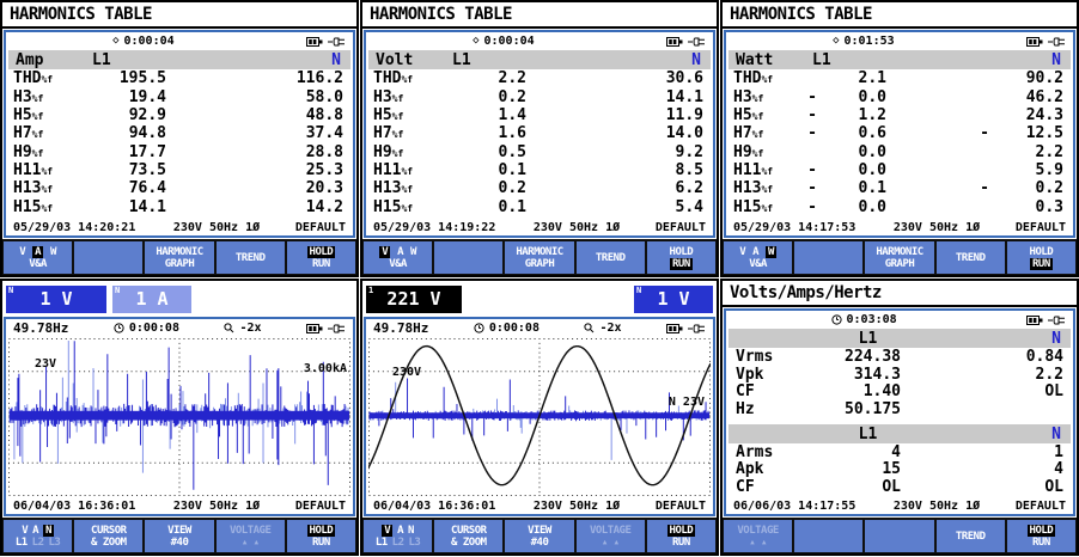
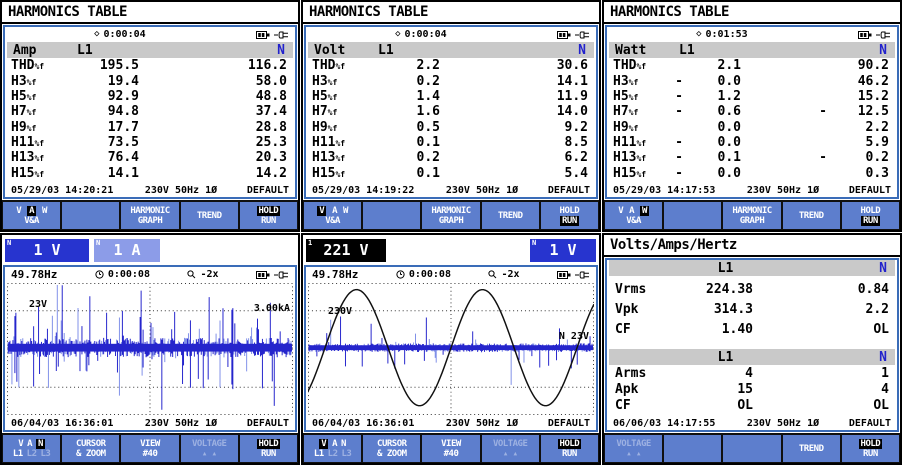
  HARMONICS TABLE
  ◇
  0:00:04
  Amp
  L1
  N
  THD%f
  195.5
  116.2
  H3%f
  19.4
  58.0
  H5%f
  92.9
  48.8
  H7%f
  94.8
  37.4
  H9%f
  17.7
  28.8
  H11%f
  73.5
  25.3
  H13%f
  76.4
  20.3
  H15%f
  14.1
  14.2
  05/29/03 14:20:21
  230V 50Hz 1Ø
  DEFAULT
  V A W
  V&A
  HARMONIC
  GRAPH
  TREND
  HOLD
  RUN
  HARMONICS TABLE
  ◇
  0:00:04
  Volt
  L1
  N
  THD%f
  2.2
  30.6
  H3%f
  0.2
  14.1
  H5%f
  1.4
  11.9
  H7%f
  1.6
  14.0
  H9%f
  0.5
  9.2
  H11%f
  0.1
  8.5
  H13%f
  0.2
  6.2
  H15%f
  0.1
  5.4
  05/29/03 14:19:22
  230V 50Hz 1Ø
  DEFAULT
  V A W
  V&A
  HARMONIC
  GRAPH
  TREND
  HOLD
  RUN
  HARMONICS TABLE
  ◇
  0:01:53
  Watt
  L1
  N
  THD%f
  2.1
  90.2
  H3%f
  -
  0.0
  46.2
  H5%f
  -
  1.2
- 24.3
+ 15.2
  H7%f
  -
  0.6
  -
  12.5
  H9%f
  0.0
  2.2
  H11%f
  -
  0.0
  5.9
  H13%f
  -
  0.1
  -
  0.2
  H15%f
  -
  0.0
  0.3
  05/29/03 14:17:53
  230V 50Hz 1Ø
  DEFAULT
  V A W
  V&A
  HARMONIC
  GRAPH
  TREND
  HOLD
  RUN
  N
  1 V
  N
  1 A
  49.78Hz
  0:00:08
  -2x
  23V
  3.00kA
  06/04/03 16:36:01
  230V 50Hz 1Ø
  DEFAULT
  V A N
  L1 L2 L3
  CURSOR
  & ZOOM
  VIEW
  #40
  VOLTAGE
  ▴ ▴
  HOLD
  RUN
  1
  221 V
  N
  1 V
  49.78Hz
  0:00:08
  -2x
  230V
  N 23V
  06/04/03 16:36:01
  230V 50Hz 1Ø
  DEFAULT
  V A N
  L1 L2 L3
  CURSOR
  & ZOOM
  VIEW
  #40
  VOLTAGE
  ▴ ▴
  HOLD
  RUN
  Volts/Amps/Hertz
- 0:03:08
  L1
  N
  Vrms
  224.38
  0.84
  Vpk
  314.3
  2.2
  CF
  1.40
  OL
- Hz
- 50.175
  L1
  N
  Arms
  4
  1
  Apk
  15
  4
  CF
  OL
  OL
  06/06/03 14:17:55
  230V 50Hz 1Ø
  DEFAULT
  VOLTAGE
  ▴ ▴
  TREND
  HOLD
  RUN
